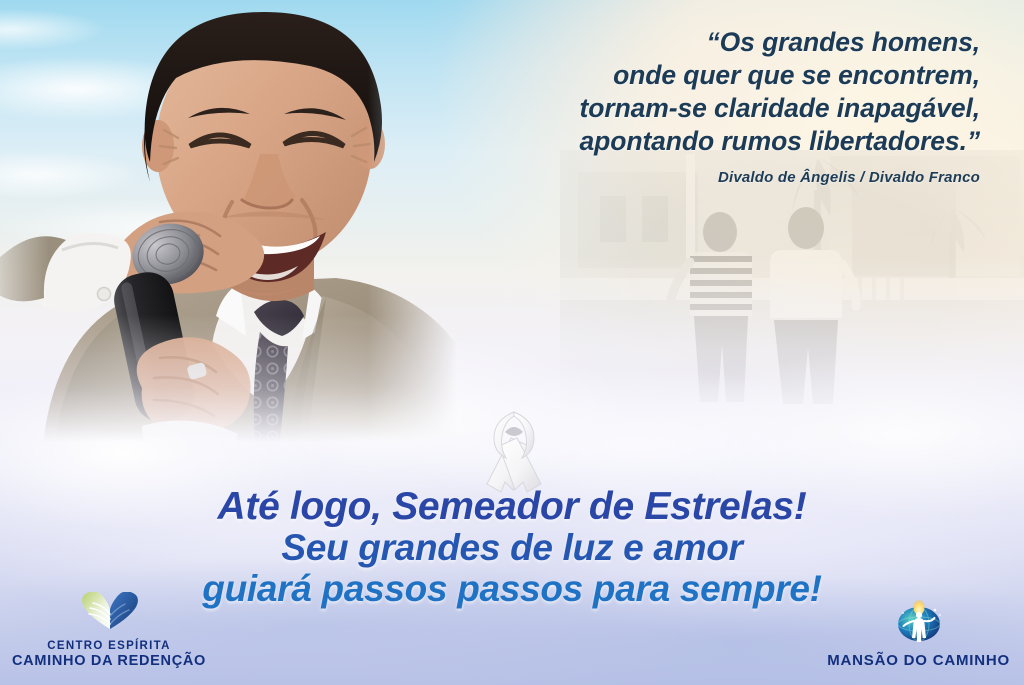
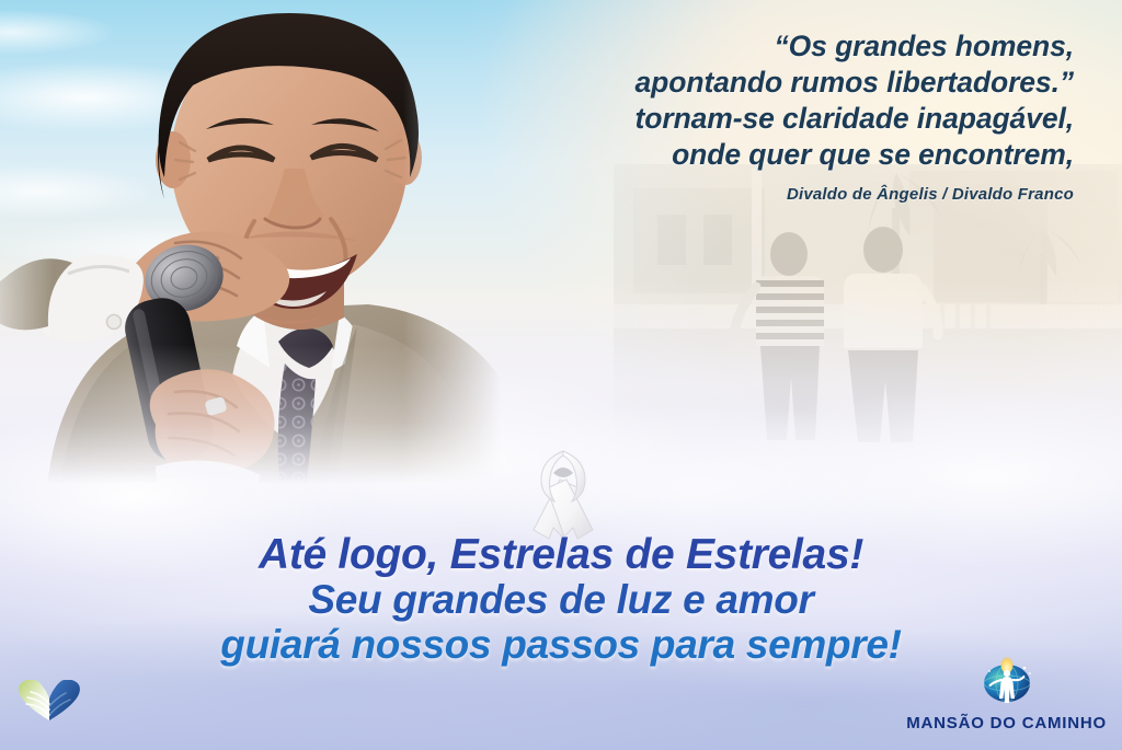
  “Os grandes homens,
- onde quer que se encontrem,
+ apontando rumos libertadores.”
  tornam-se claridade inapagável,
- apontando rumos libertadores.”
+ onde quer que se encontrem,
  Divaldo de Ângelis / Divaldo Franco
- Até logo, Semeador de Estrelas!
+ Até logo, Estrelas de Estrelas!
  Seu grandes de luz e amor
- guiará passos passos para sempre!
+ guiará nossos passos para sempre!
- CENTRO ESPÍRITA
- CAMINHO DA REDENÇÃO
  MANSÃO DO CAMINHO
